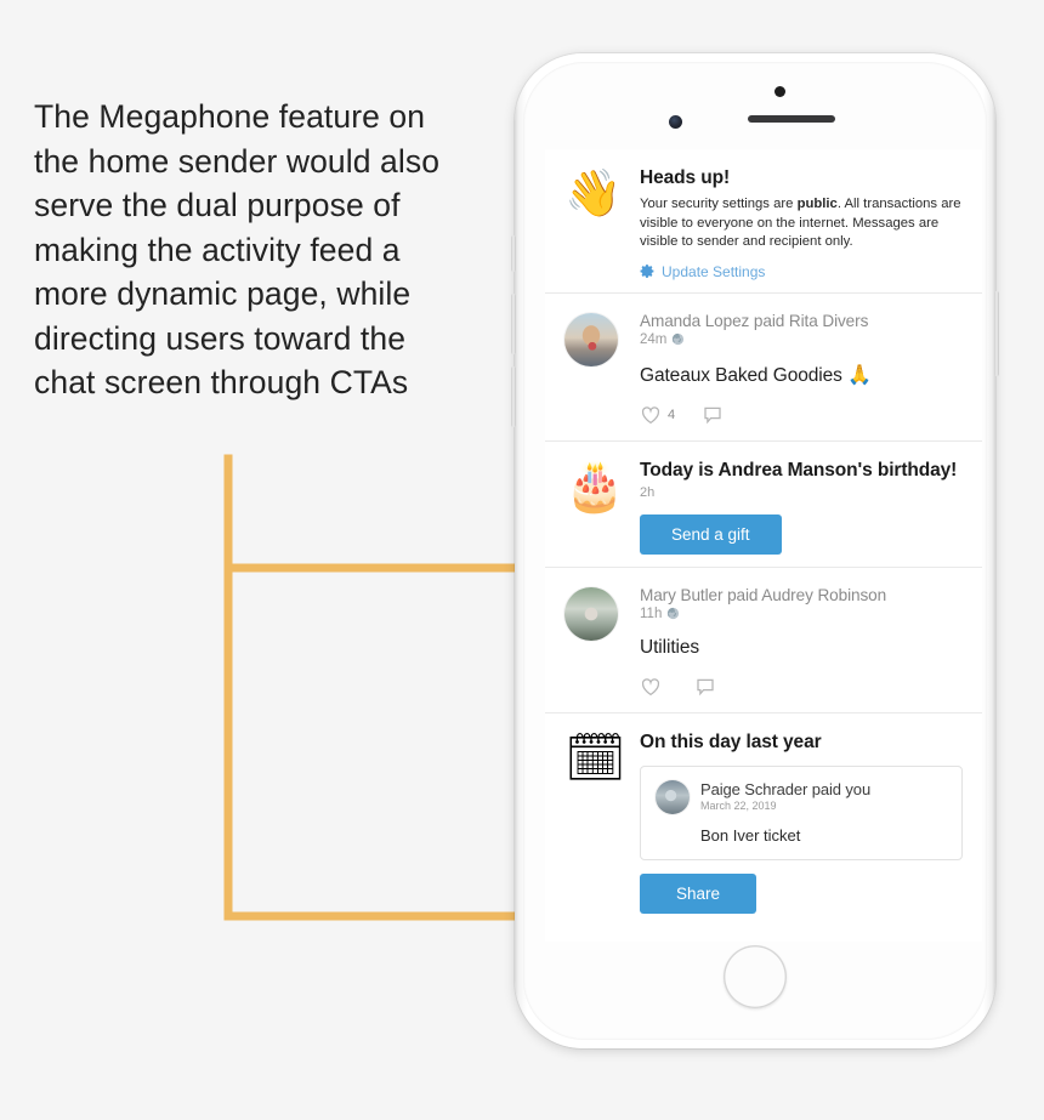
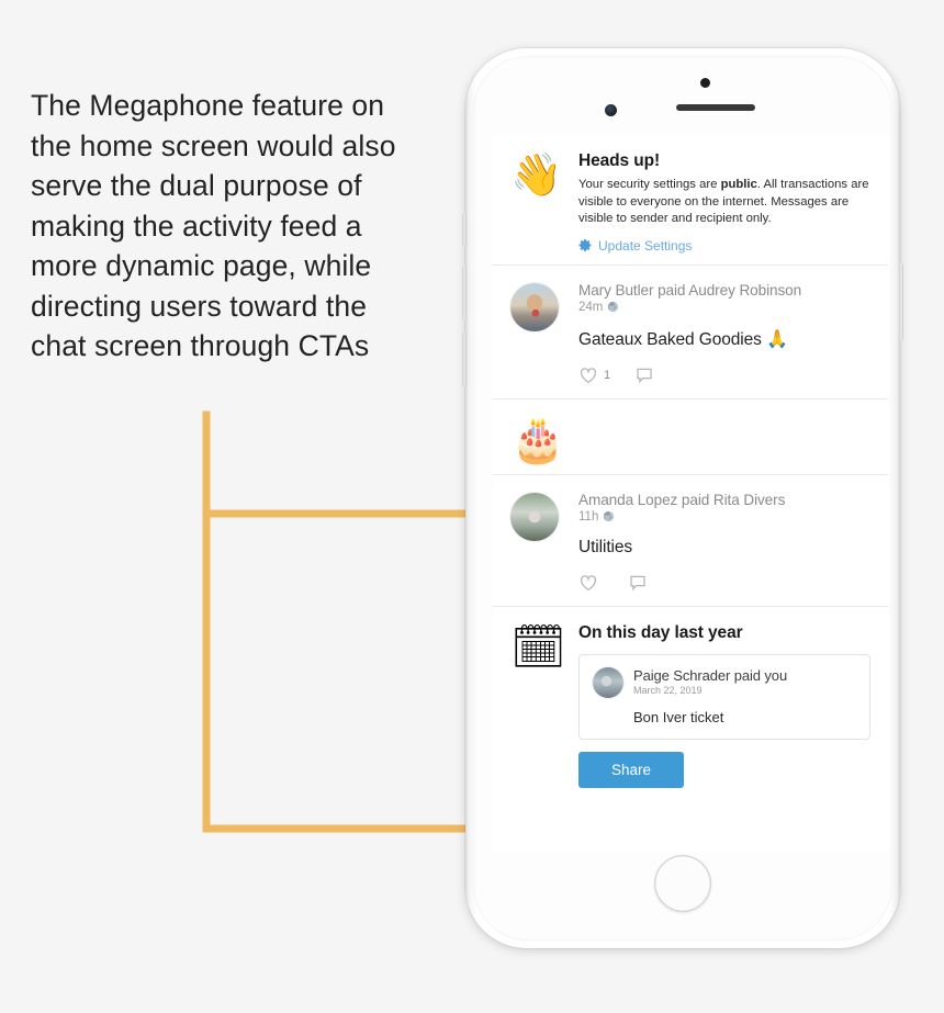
- The Megaphone feature on the home sender would also serve the dual purpose of making the activity feed a more dynamic page, while directing users toward the chat screen through CTAs
+ The Megaphone feature on the home screen would also serve the dual purpose of making the activity feed a more dynamic page, while directing users toward the chat screen through CTAs
  👋
  Heads up!
  Your security settings are public. All transactions are visible to everyone on the internet. Messages are visible to sender and recipient only.
  Update Settings
- Amanda Lopez paid Rita Divers
+ Mary Butler paid Audrey Robinson
  24m
  Gateaux Baked Goodies 🙏
- 4
+ 1
  🎂
- Today is Andrea Manson's birthday!
- 2h
- Send a gift
- Mary Butler paid Audrey Robinson
+ Amanda Lopez paid Rita Divers
  11h
  Utilities
  🗓
  On this day last year
  Paige Schrader paid you
  March 22, 2019
  Bon Iver ticket
  Share
